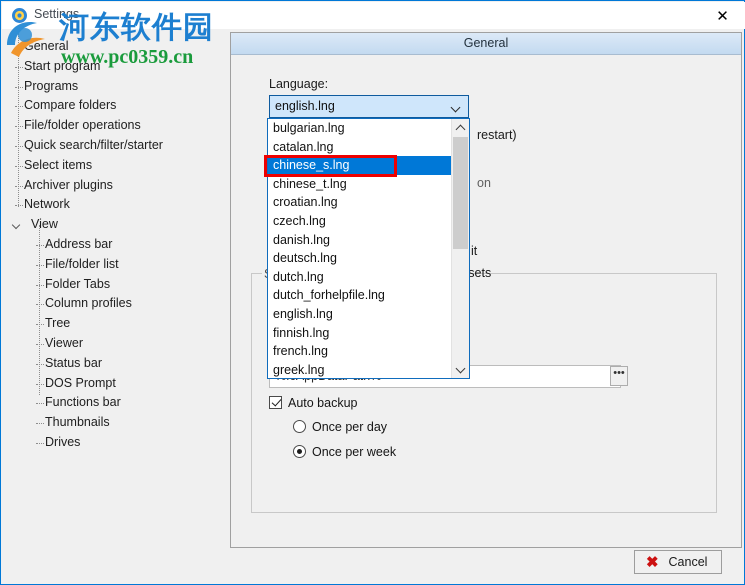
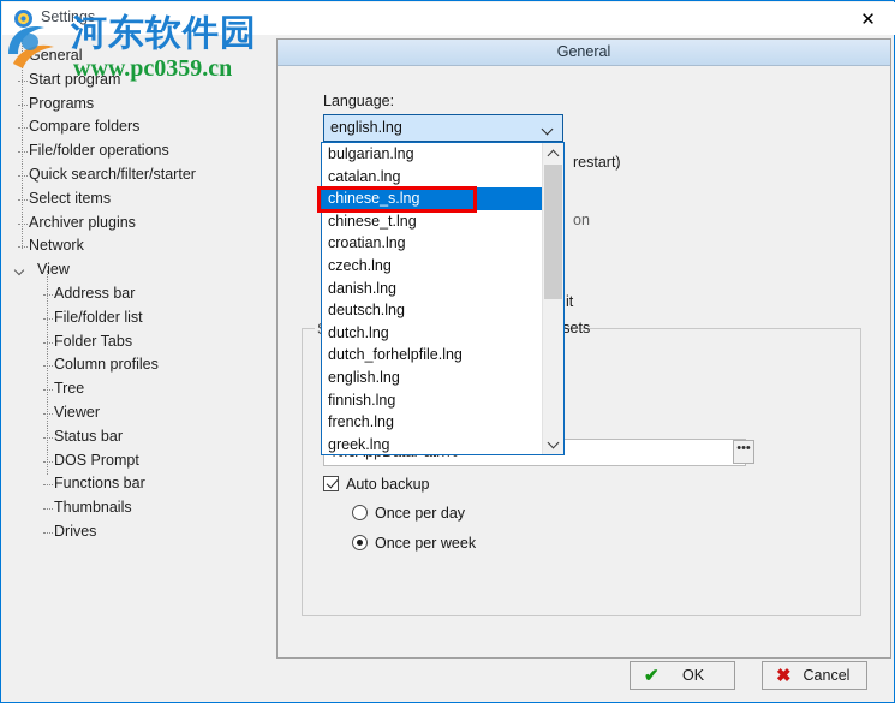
  Settings
  ✕
  General
  Start program
  Programs
  Compare folders
  File/folder operations
  Quick search/filter/starter
  Select items
  Archiver plugins
  Network
  View
  Address bar
  File/folder list
  Folder Tabs
  Column profiles
  Tree
  Viewer
  Status bar
  DOS Prompt
  Functions bar
  Thumbnails
  Drives
  General
  Language:
  english.lng
  restart)
  on
  it
  •••
  Auto backup
  Once per day
  Once per week
  bulgarian.lng
  catalan.lng
  chinese_s.lng
  chinese_t.lng
  croatian.lng
  czech.lng
  danish.lng
  deutsch.lng
  dutch.lng
  dutch_forhelpfile.lng
  english.lng
  finnish.lng
  french.lng
  greek.lng
+ ✔
+ OK
  ✖
  Cancel
  河东软件园
  www.pc0359.cn
